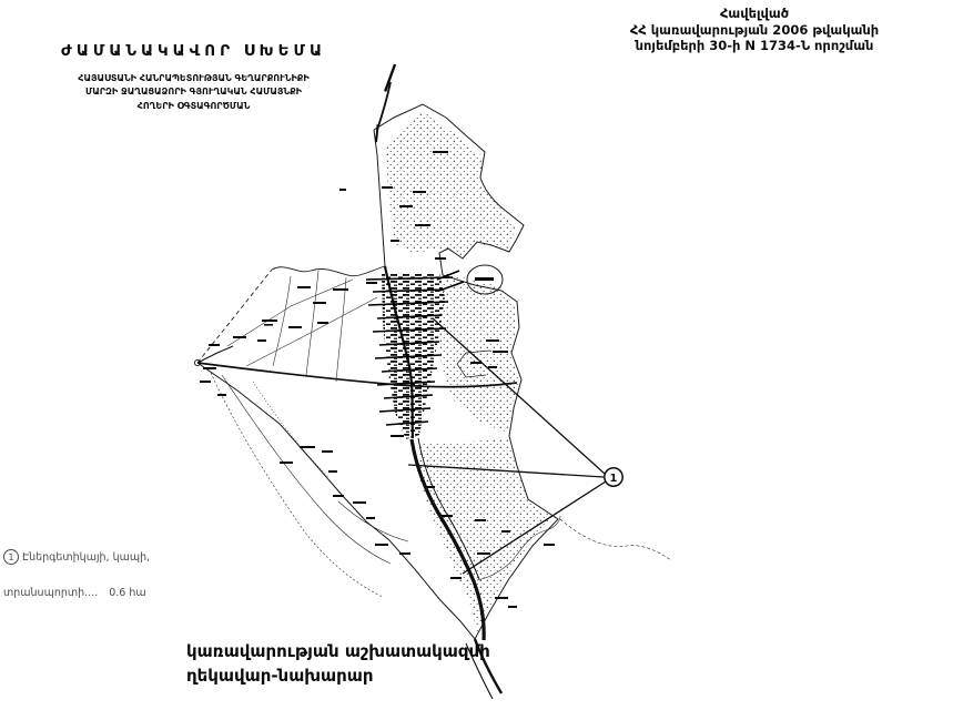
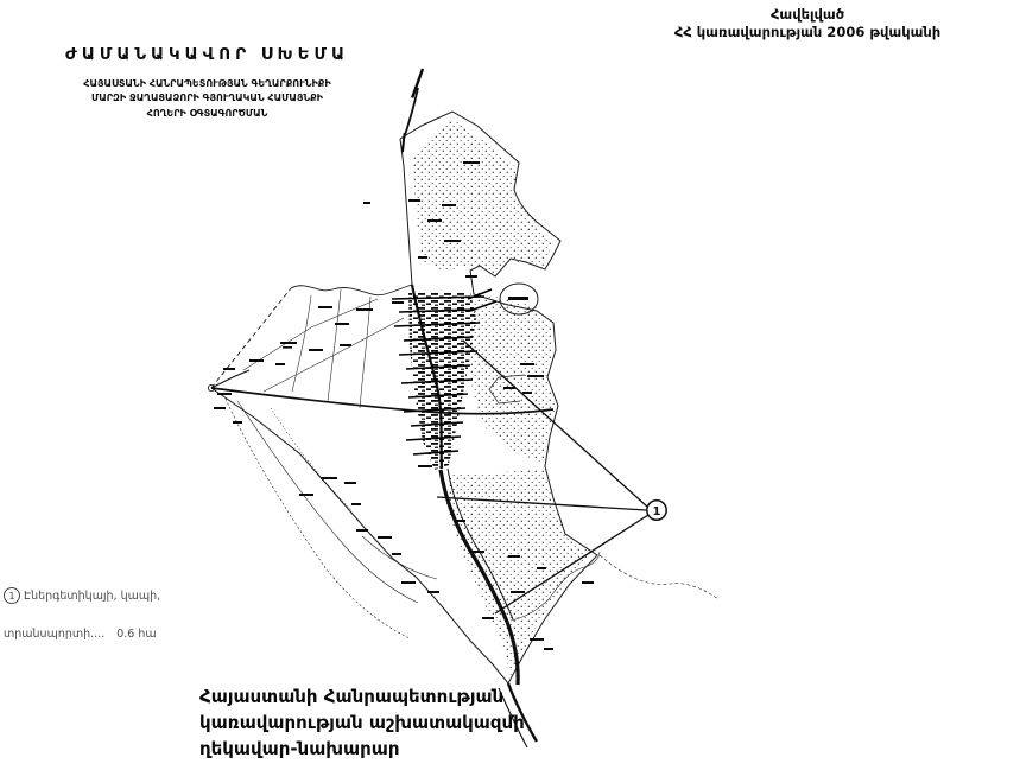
  Հավելված
  ՀՀ կառավարության 2006 թվականի
- նոյեմբերի 30-ի N 1734-Ն որոշման
  ԺԱՄԱՆԱԿԱՎՈՐ ՍԽԵՄԱ
  ՀԱՅԱՍՏԱՆԻ ՀԱՆՐԱՊԵՏՈՒԹՅԱՆ ԳԵՂԱՐՔՈՒՆԻՔԻ
  ՄԱՐԶԻ ՋԱՂԱՑԱՁՈՐԻ ԳՅՈՒՂԱԿԱՆ ՀԱՄԱՅՆՔԻ
  ՀՈՂԵՐԻ ՕԳՏԱԳՈՐԾՄԱՆ
  1
  1
  Էներգետիկայի, կապի,
  տրանսպորտի....
  0.6 հա
+ Հայաստանի Հանրապետության
  կառավարության աշխատակազմի
  ղեկավար-նախարար
